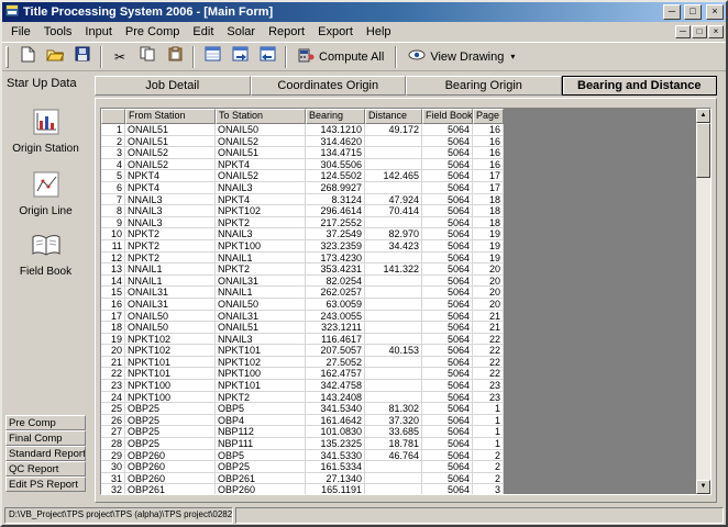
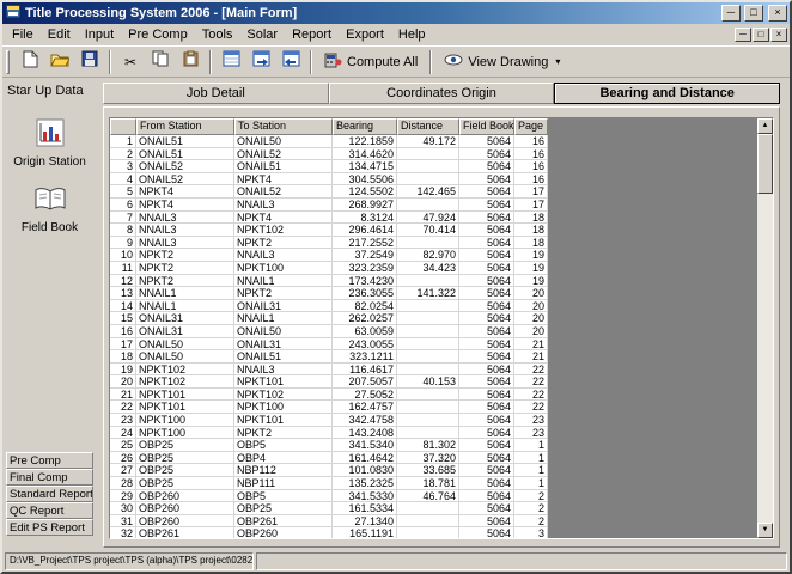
  Title Processing System 2006 - [Main Form]
  ─
  □
  ×
  File
- Tools
+ Edit
  Input
  Pre Comp
- Edit
+ Tools
  Solar
  Report
  Export
  Help
  ─
  □
  ×
  ✂
  Compute All
  View Drawing
  ▾
  Star Up Data
  Origin Station
- Origin Line
  Field Book
  Pre Comp
  Final Comp
  Standard Report
  QC Report
  Edit PS Report
  Job Detail
  Coordinates Origin
- Bearing Origin
  Bearing and Distance
  From Station
  To Station
  Bearing
  Distance
  Field Book
  Page
  1
  ONAIL51
  ONAIL50
- 143.1210
+ 122.1859
  49.172
  5064
  16
  2
  ONAIL51
  ONAIL52
  314.4620
  5064
  16
  3
  ONAIL52
  ONAIL51
  134.4715
  5064
  16
  4
  ONAIL52
  NPKT4
  304.5506
  5064
  16
  5
  NPKT4
  ONAIL52
  124.5502
  142.465
  5064
  17
  6
  NPKT4
  NNAIL3
  268.9927
  5064
  17
  7
  NNAIL3
  NPKT4
  8.3124
  47.924
  5064
  18
  8
  NNAIL3
  NPKT102
  296.4614
  70.414
  5064
  18
  9
  NNAIL3
  NPKT2
  217.2552
  5064
  18
  10
  NPKT2
  NNAIL3
  37.2549
  82.970
  5064
  19
  11
  NPKT2
  NPKT100
  323.2359
  34.423
  5064
  19
  12
  NPKT2
  NNAIL1
  173.4230
  5064
  19
  13
  NNAIL1
  NPKT2
- 353.4231
+ 236.3055
  141.322
  5064
  20
  14
  NNAIL1
  ONAIL31
  82.0254
  5064
  20
  15
  ONAIL31
  NNAIL1
  262.0257
  5064
  20
  16
  ONAIL31
  ONAIL50
  63.0059
  5064
  20
  17
  ONAIL50
  ONAIL31
  243.0055
  5064
  21
  18
  ONAIL50
  ONAIL51
  323.1211
  5064
  21
  19
  NPKT102
  NNAIL3
  116.4617
  5064
  22
  20
  NPKT102
  NPKT101
  207.5057
  40.153
  5064
  22
  21
  NPKT101
  NPKT102
  27.5052
  5064
  22
  22
  NPKT101
  NPKT100
  162.4757
  5064
  22
  23
  NPKT100
  NPKT101
  342.4758
  5064
  23
  24
  NPKT100
  NPKT2
  143.2408
  5064
  23
  25
  OBP25
  OBP5
  341.5340
  81.302
  5064
  1
  26
  OBP25
  OBP4
  161.4642
  37.320
  5064
  1
  27
  OBP25
  NBP112
  101.0830
  33.685
  5064
  1
  28
  OBP25
  NBP111
  135.2325
  18.781
  5064
  1
  29
  OBP260
  OBP5
  341.5330
  46.764
  5064
  2
  30
  OBP260
  OBP25
  161.5334
  5064
  2
  31
  OBP260
  OBP261
  27.1340
  5064
  2
  32
  OBP261
  OBP260
  165.1191
  5064
  3
  D:\VB_Project\TPS project\TPS (alpha)\TPS project\0282
